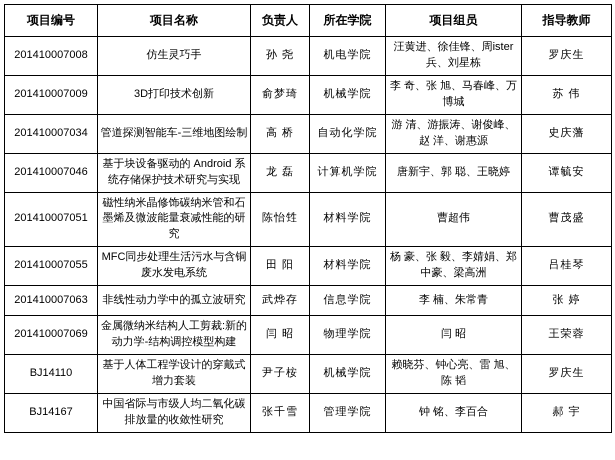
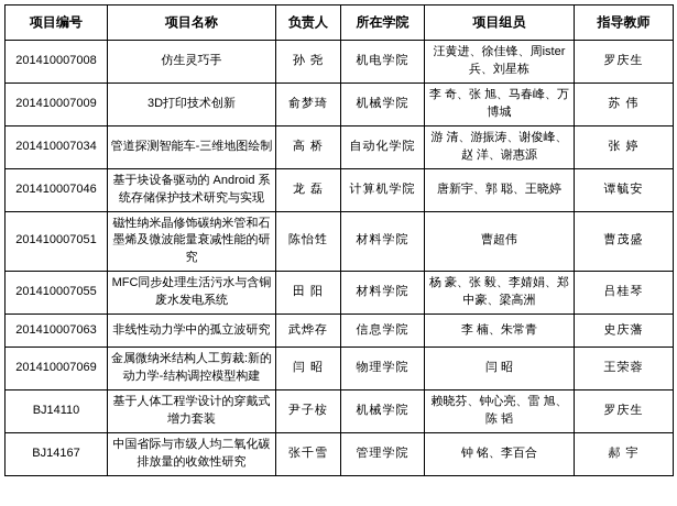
  项目编号	项目名称	负责人	所在学院	项目组员	指导教师
  201410007008	仿生灵巧手	孙 尧	机电学院	汪黄进、徐佳锋、周ister兵、刘星栋	罗庆生
  201410007009	3D打印技术创新	俞梦琦	机械学院	李 奇、张 旭、马春峰、万博城	苏 伟
- 201410007034	管道探测智能车-三维地图绘制	高 桥	自动化学院	游 清、游振涛、谢俊峰、赵 洋、谢惠源	史庆藩
+ 201410007034	管道探测智能车-三维地图绘制	高 桥	自动化学院	游 清、游振涛、谢俊峰、赵 洋、谢惠源	张 婷
  201410007046	基于块设备驱动的 Android 系统存储保护技术研究与实现	龙 磊	计算机学院	唐新宇、郭 聪、王晓婷	谭毓安
  201410007051	磁性纳米晶修饰碳纳米管和石墨烯及微波能量衰减性能的研究	陈怡甡	材料学院	曹超伟	曹茂盛
  201410007055	MFC同步处理生活污水与含铜废水发电系统	田 阳	材料学院	杨 豪、张 毅、李婧娟、郑中豪、梁高洲	吕桂琴
- 201410007063	非线性动力学中的孤立波研究	武烨存	信息学院	李 楠、朱常青	张 婷
+ 201410007063	非线性动力学中的孤立波研究	武烨存	信息学院	李 楠、朱常青	史庆藩
  201410007069	金属微纳米结构人工剪裁:新的动力学-结构调控模型构建	闫 昭	物理学院	闫 昭	王荣蓉
  BJ14110	基于人体工程学设计的穿戴式增力套装	尹子桉	机械学院	赖晓芬、钟心亮、雷 旭、陈 韬	罗庆生
  BJ14167	中国省际与市级人均二氧化碳排放量的收敛性研究	张千雪	管理学院	钟 铭、李百合	郝 宇
